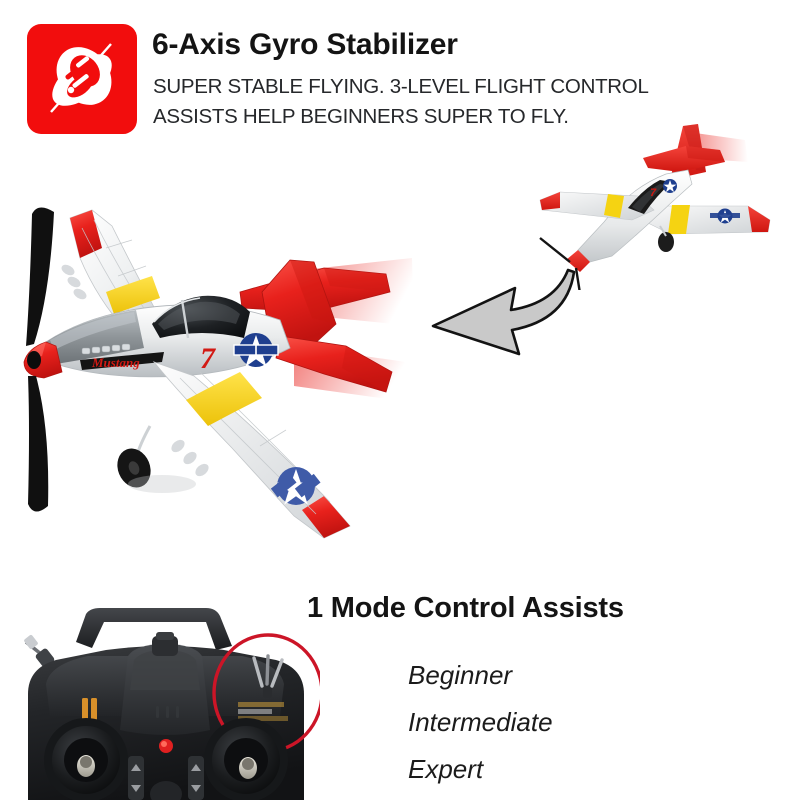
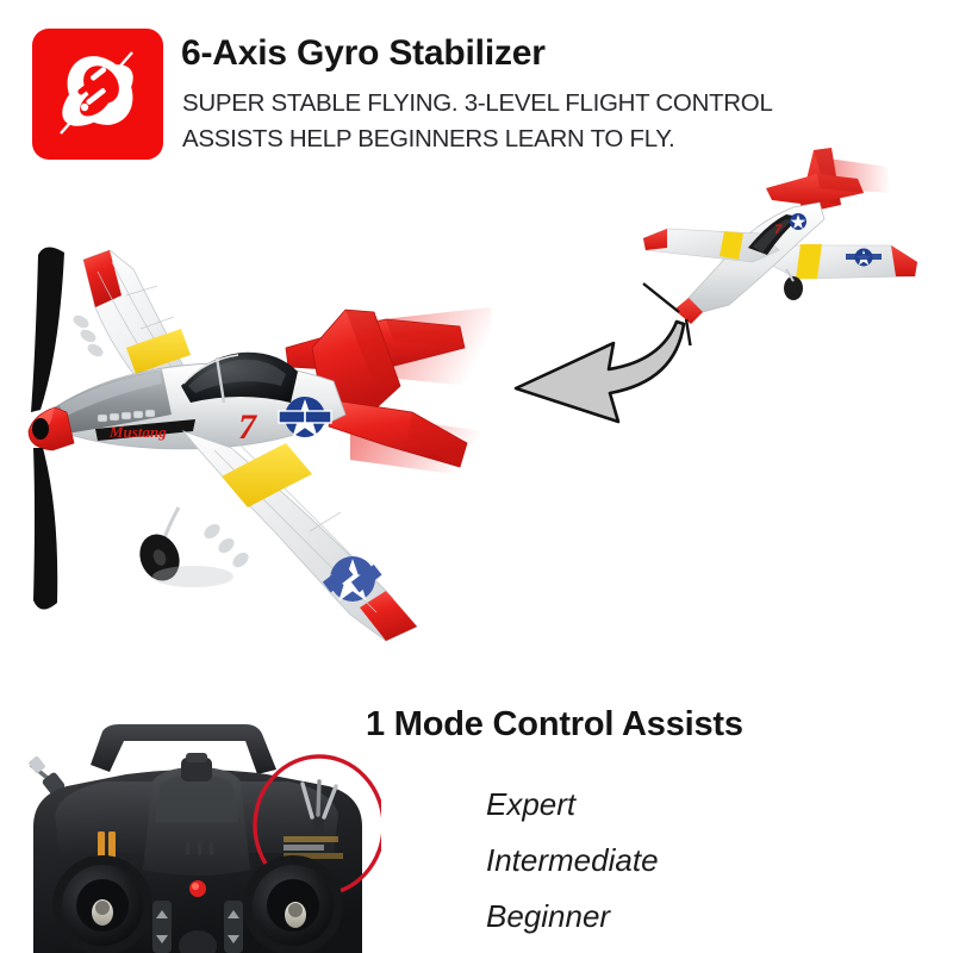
  6-Axis Gyro Stabilizer
  SUPER STABLE FLYING. 3-LEVEL FLIGHT CONTROL
- ASSISTS HELP BEGINNERS SUPER TO FLY.
+ ASSISTS HELP BEGINNERS LEARN TO FLY.
  7
  Mustang
  7
  1 Mode Control Assists
- Beginner
+ Expert
  Intermediate
- Expert
+ Beginner
